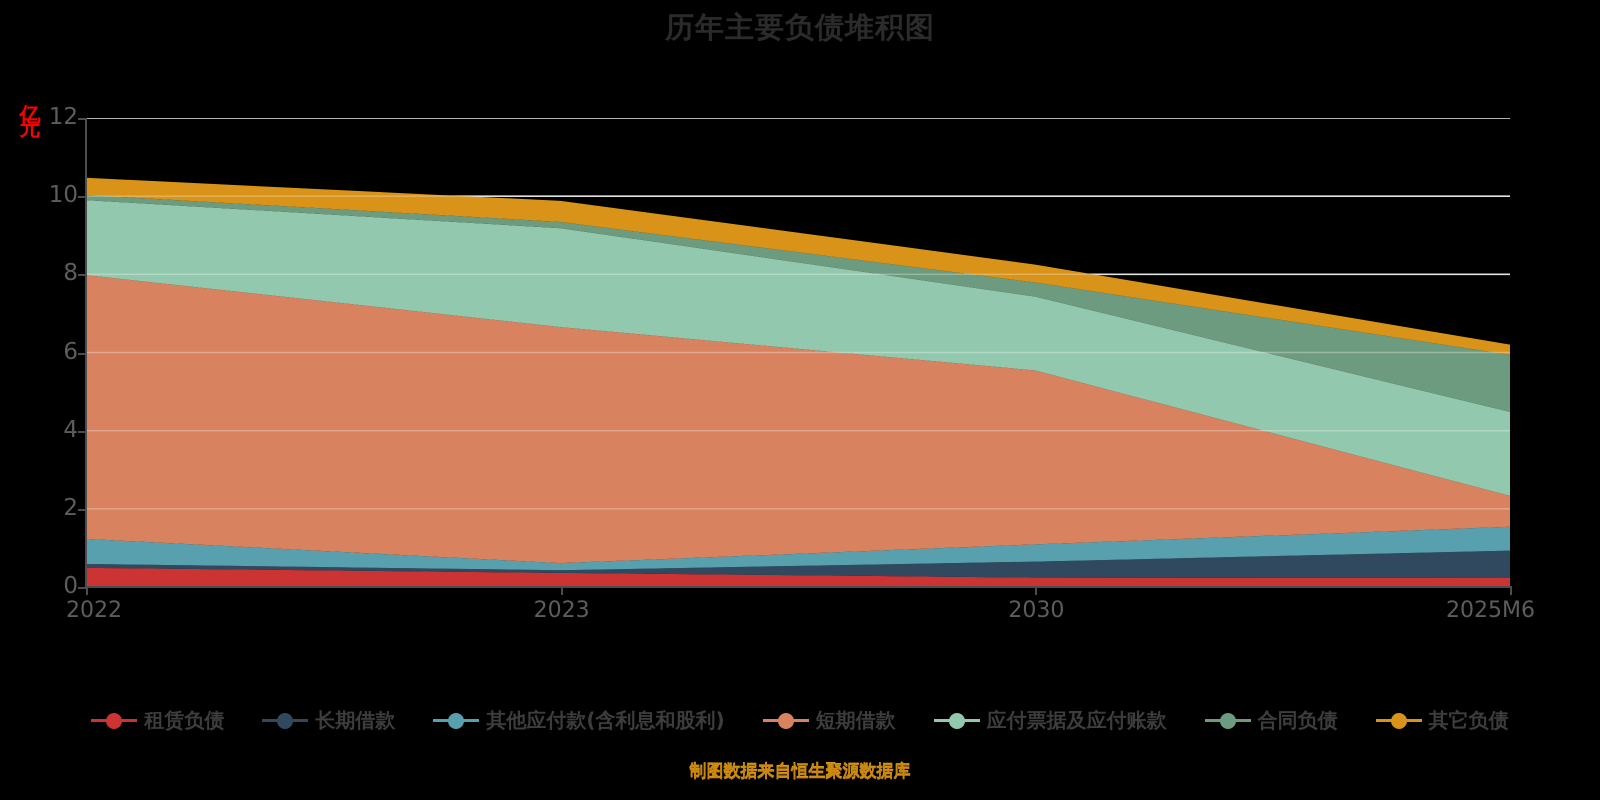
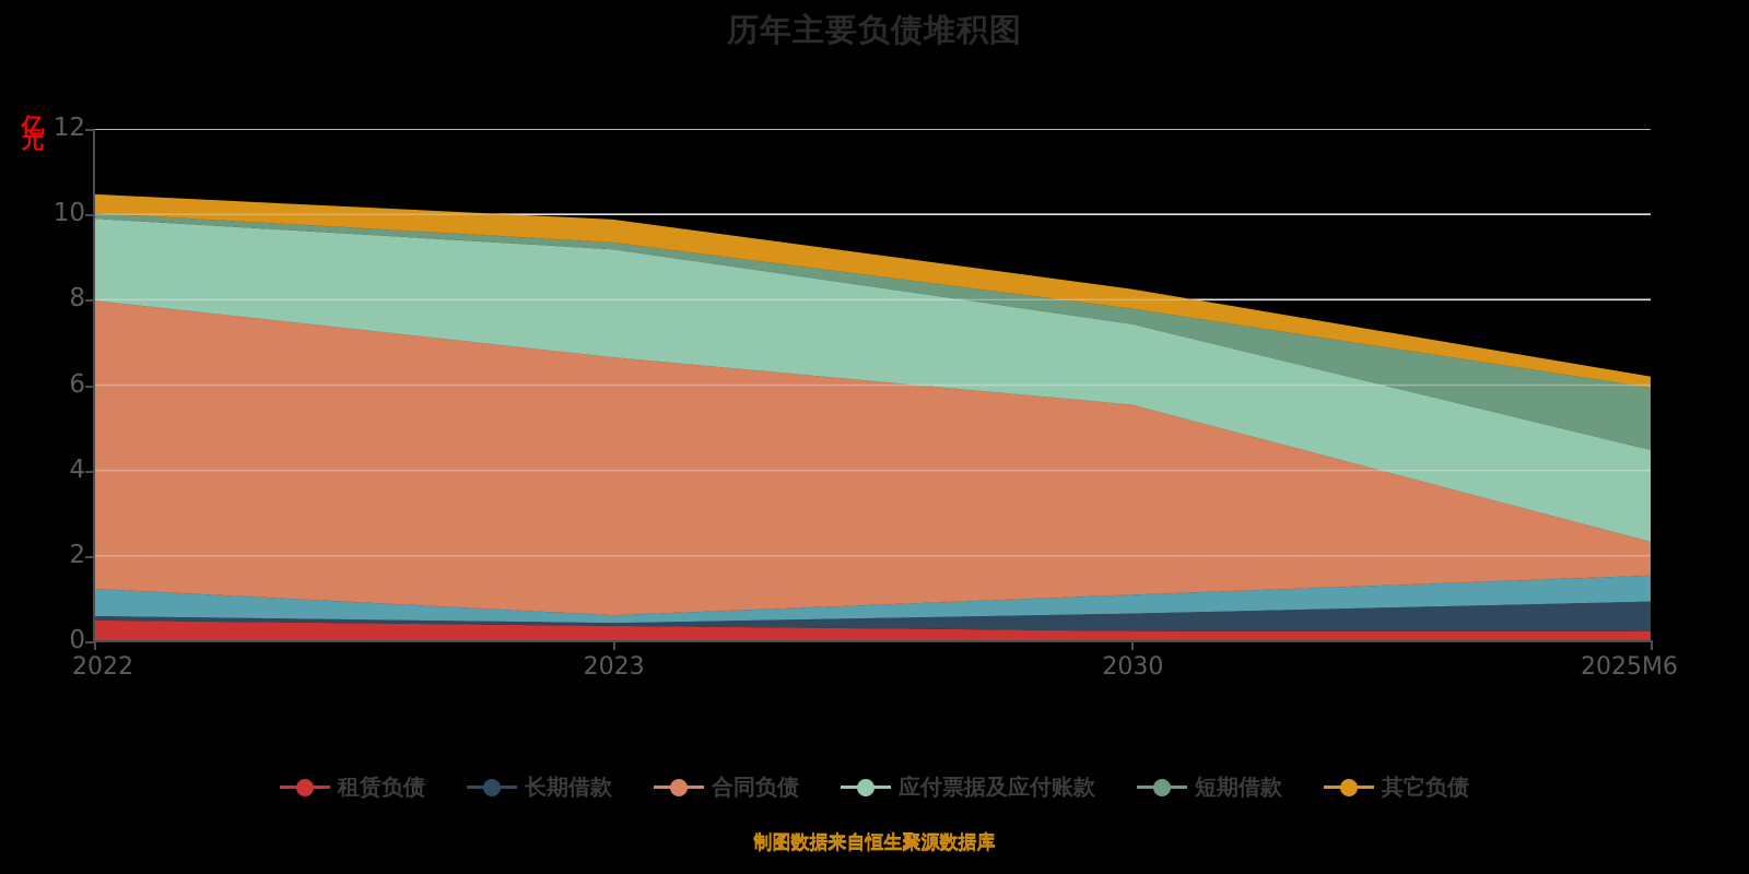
  历年主要负债堆积图
  亿
  元
  0
  2
  4
  6
  8
  10
  12
  2022
  2023
  2030
  2025M6
  租赁负债
  长期借款
- 其他应付款(含利息和股利)
- 短期借款
+ 合同负债
  应付票据及应付账款
- 合同负债
+ 短期借款
  其它负债
  制图数据来自恒生聚源数据库
